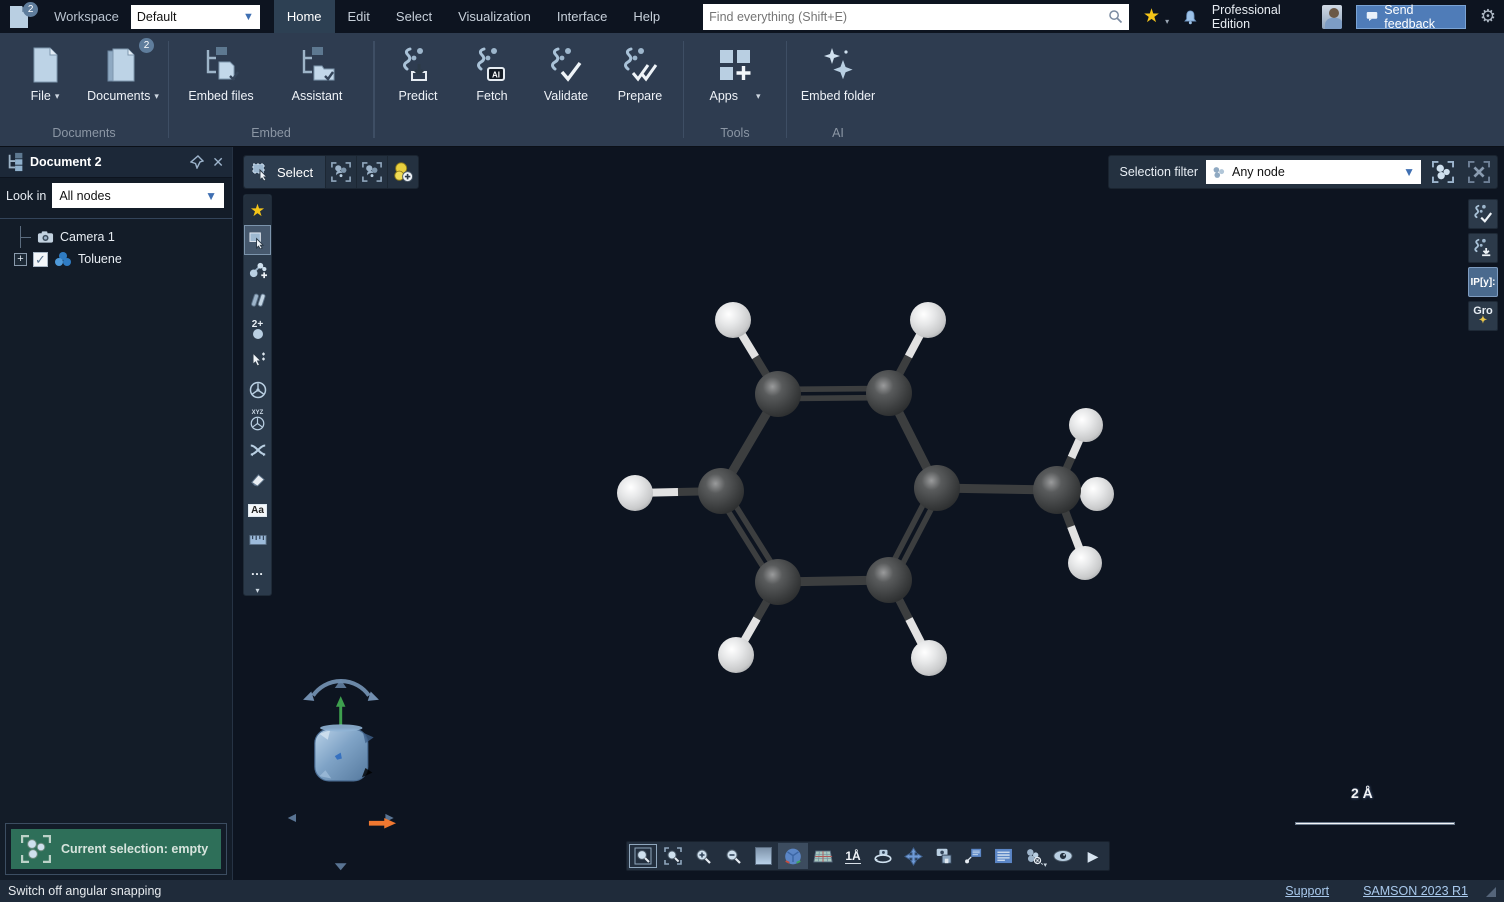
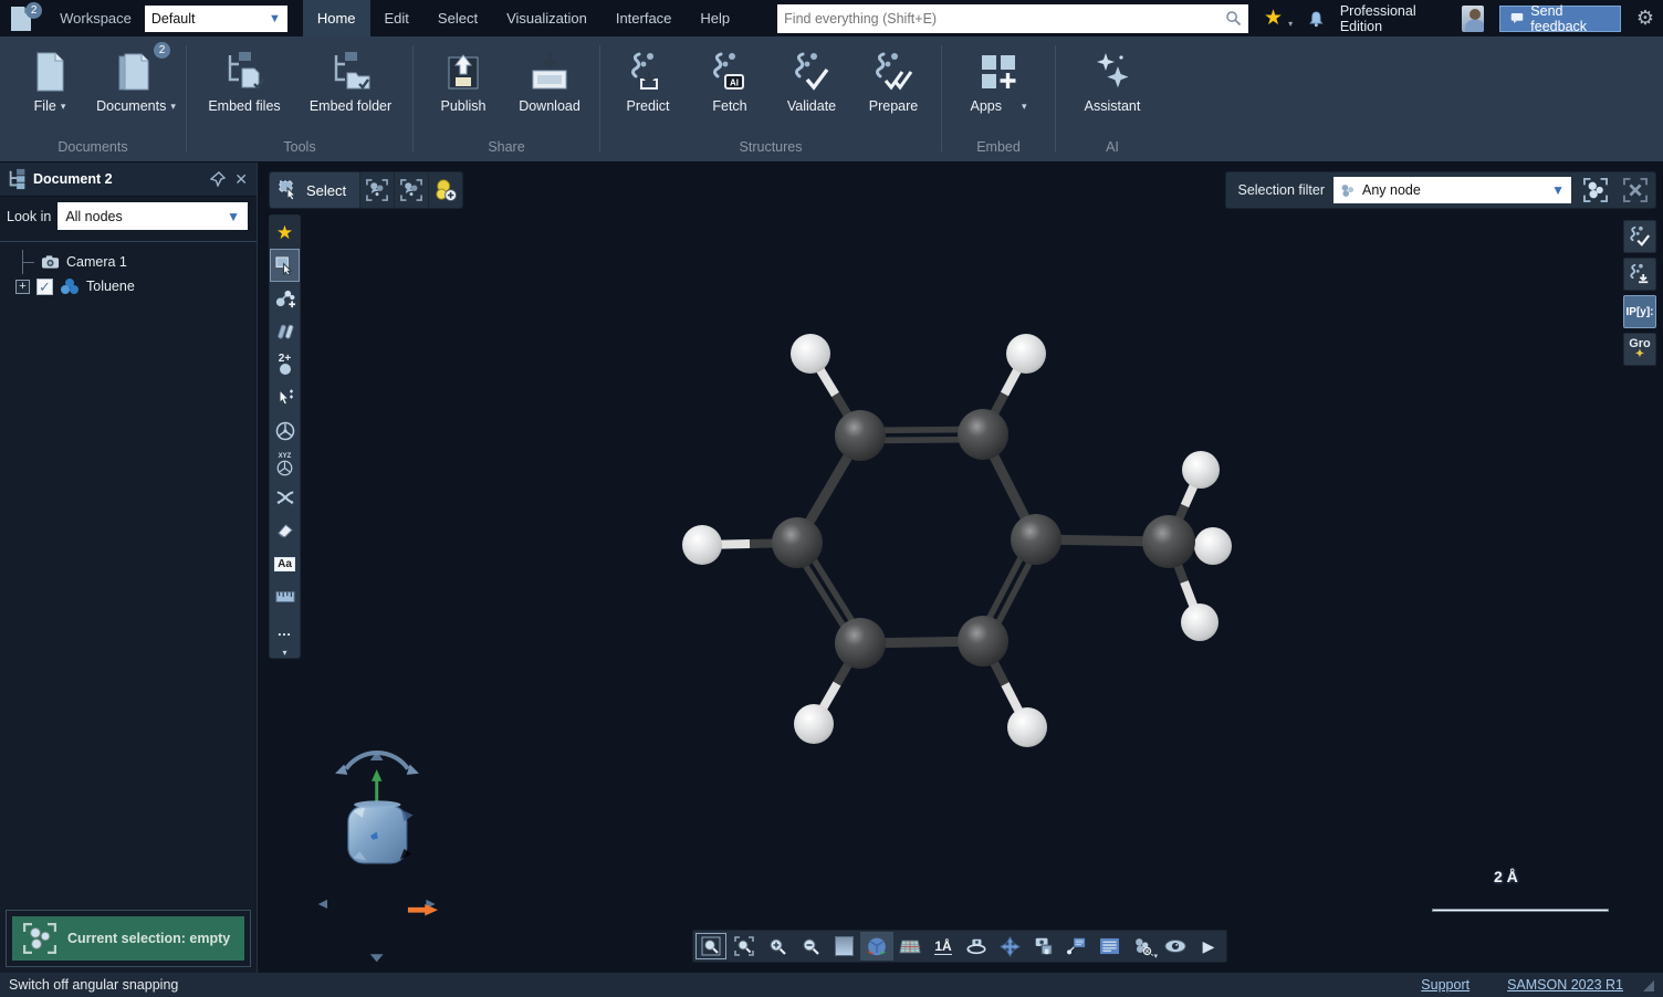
  2
  Workspace
  Default
  ▼
  Home
  Edit
  Select
  Visualization
  Interface
  Help
  Find everything (Shift+E)
  ★
  ▾
  Professional Edition
  Send feedback
  ⚙
  File
  ▾
  2
  Documents
  ▾
  Documents
  Embed files
- Assistant
+ Embed folder
- Embed
+ Tools
+ Publish
+ Download
+ Share
  Predict
  AI
  Fetch
  Validate
  Prepare
+ Structures
  Apps
  ▾
- Tools
+ Embed
- Embed folder
+ Assistant
  AI
  Document 2
  ✕
  Look in
  All nodes
  ▼
  Camera 1
  +
  ✓
  Toluene
  Current selection: empty
  Select
  Selection filter
  Any node
  ▼
  ★
  2+
  Aa
  …
  ▾
  IP[y]:
  Gro
  ✦
  1Å
  ▶
  2 Å
  Switch off angular snapping
  Support
  SAMSON 2023 R1
